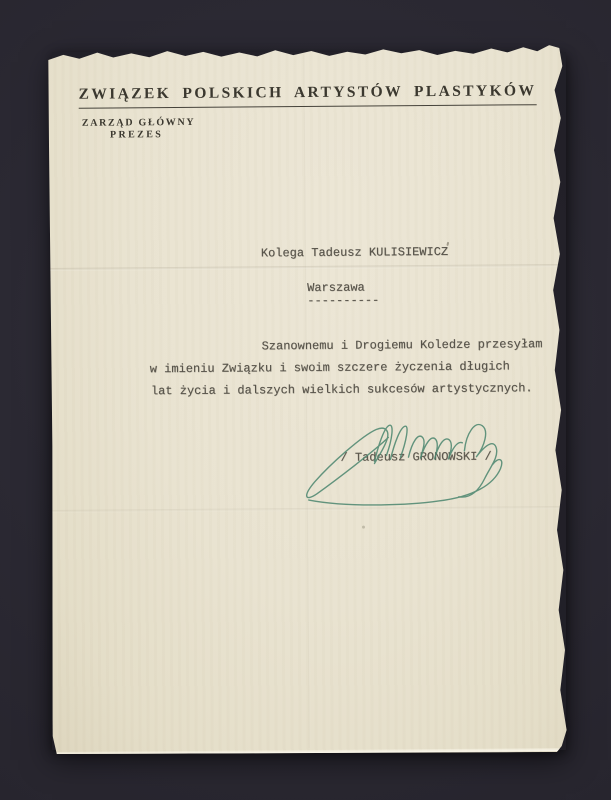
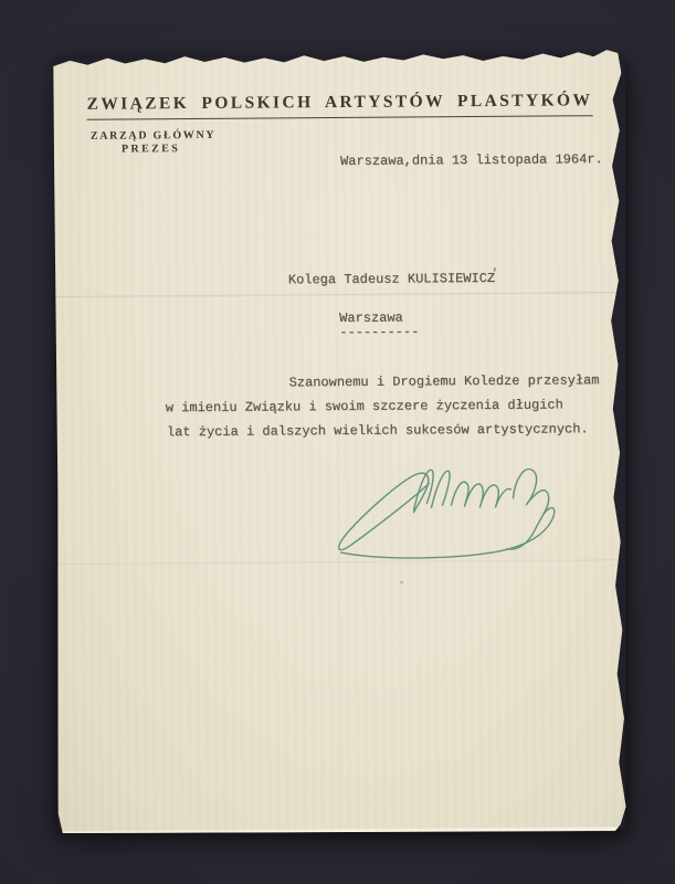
  ZWIĄZEK POLSKICH ARTYSTÓW PLASTYKÓW
  ZARZĄD GŁÓWNY
  PREZES
+ Warszawa,dnia 13 listopada 1964r.
  Kolega Tadeusz KULISIEWICZ
  Warszawa
  ----------
  Szanownemu i Drogiemu Koledze przesyłam
  w imieniu Związku i swoim szczere życzenia długich
  lat życia i dalszych wielkich sukcesów artystycznych.
- / Tadeusz GRONOWSKI /
